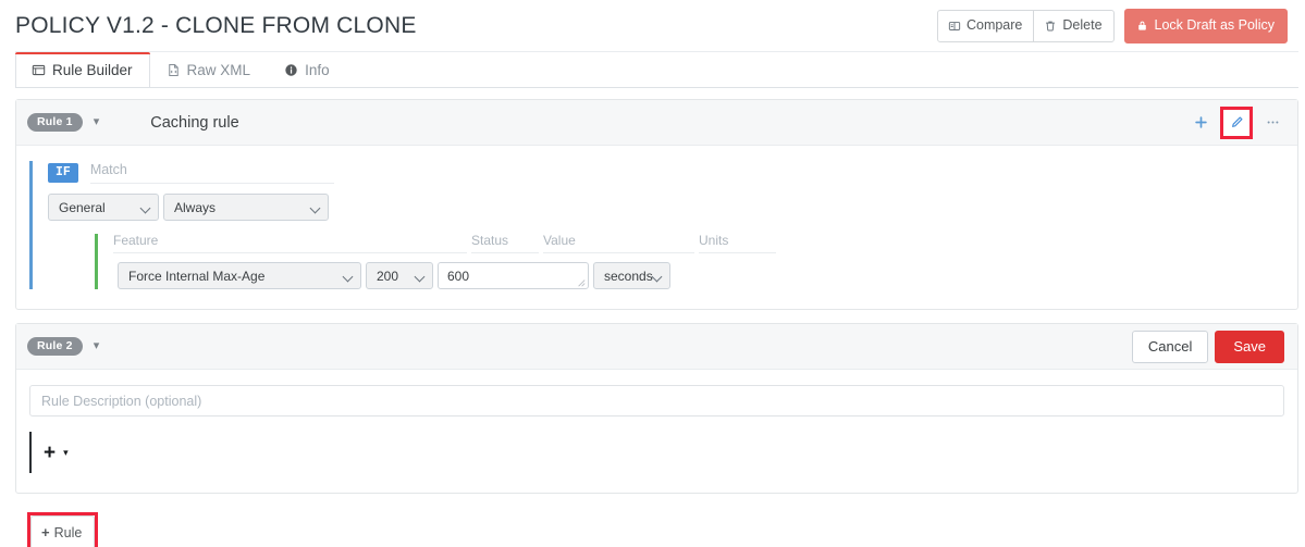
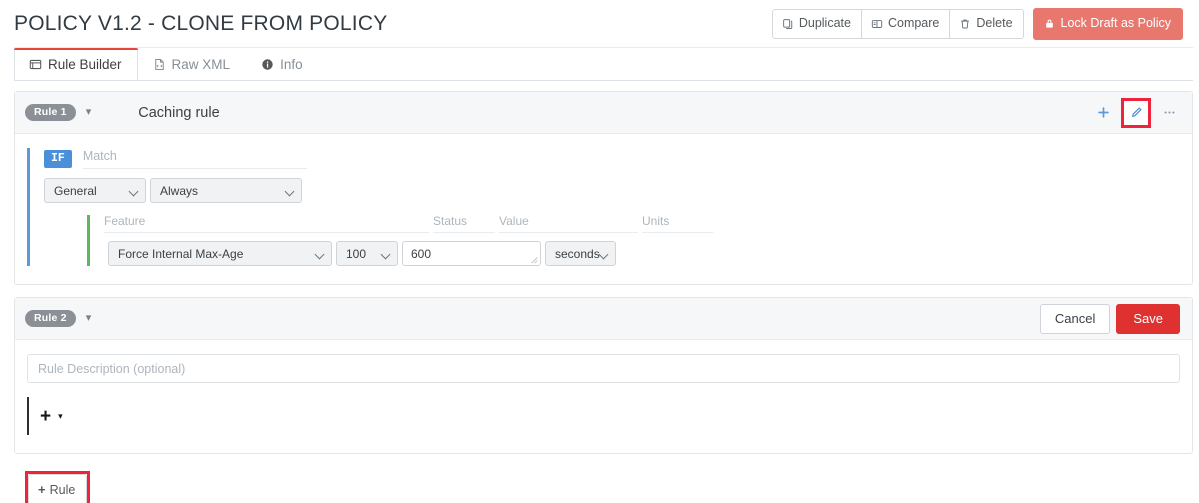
- POLICY V1.2 - CLONE FROM CLONE
+ POLICY V1.2 - CLONE FROM POLICY
+ Duplicate
  Compare
  Delete
  Lock Draft as Policy
  Rule Builder
  Raw XML
  Info
  Rule 1
  ▾
  Caching rule
  IF
  Match
  General
  Always
  Feature
  Status
  Value
  Units
  Force Internal Max-Age
- 200
+ 100
  600
  seconds
  Rule 2
  ▾
  Cancel
  Save
  Rule Description (optional)
  +
  ▾
  +
  Rule
